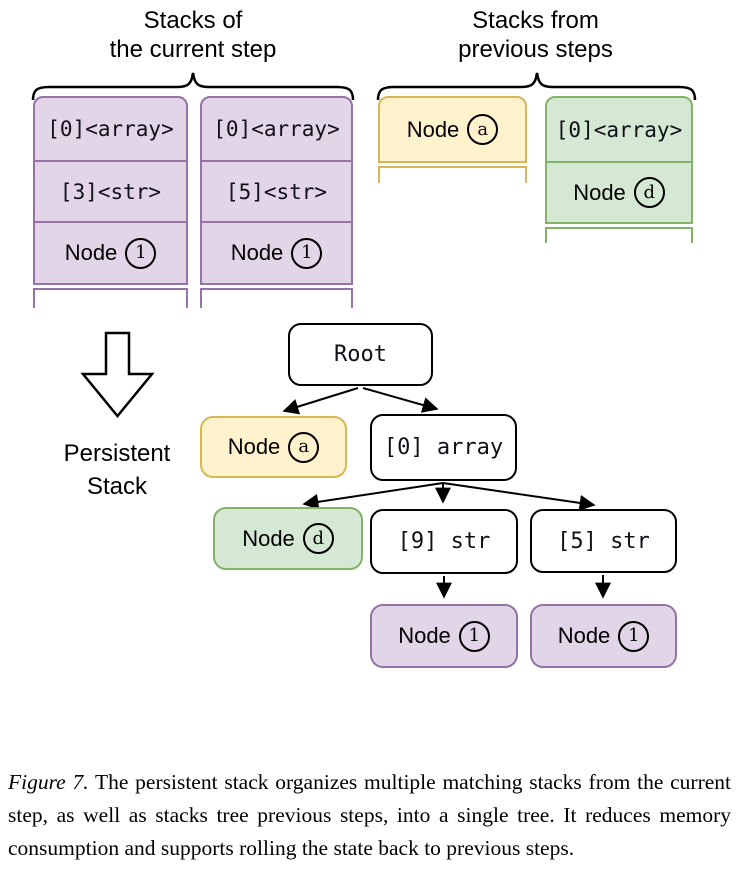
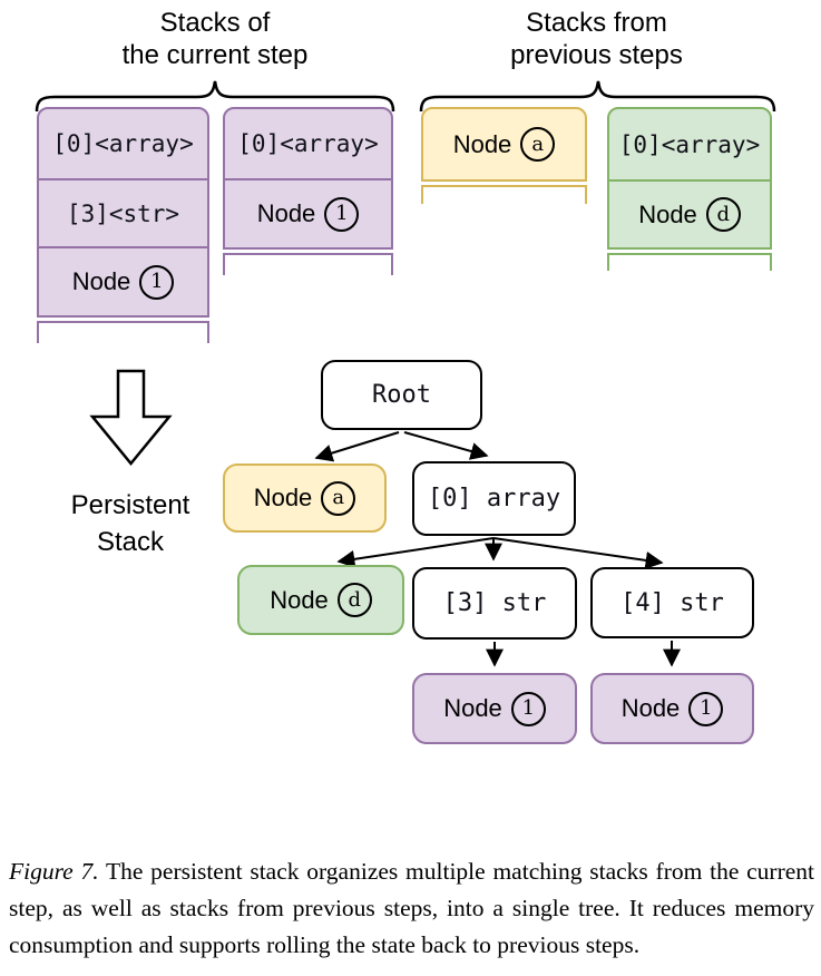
  Stacks of
  the current step
  Stacks from
  previous steps
  [0]<array>
  [3]<str>
  Node
  1
  [0]<array>
- [5]<str>
  Node
  1
  Node
  a
  [0]<array>
  Node
  d
  Persistent
  Stack
  Root
  Node
  a
  [0] array
  Node
  d
- [9] str
+ [3] str
- [5] str
+ [4] str
  Node
  1
  Node
  1
- Figure 7. The persistent stack organizes multiple matching stacks from the current step, as well as stacks tree previous steps, into a single tree. It reduces memory consumption and supports rolling the state back to previous steps.
+ Figure 7. The persistent stack organizes multiple matching stacks from the current step, as well as stacks from previous steps, into a single tree. It reduces memory consumption and supports rolling the state back to previous steps.
